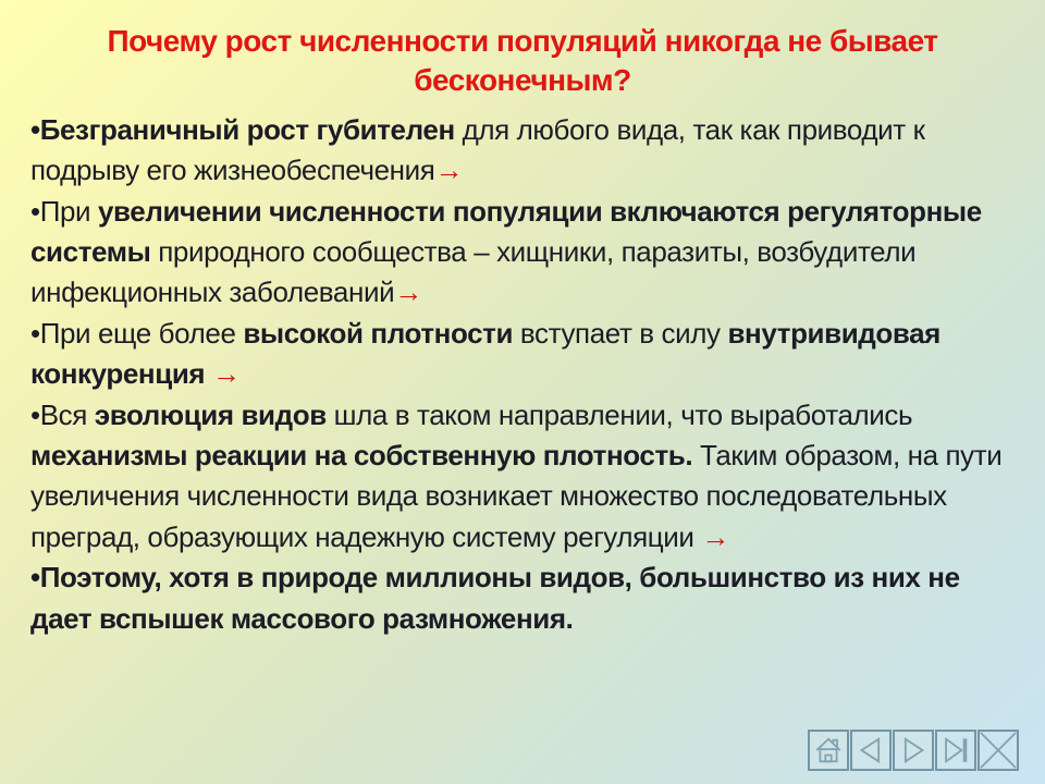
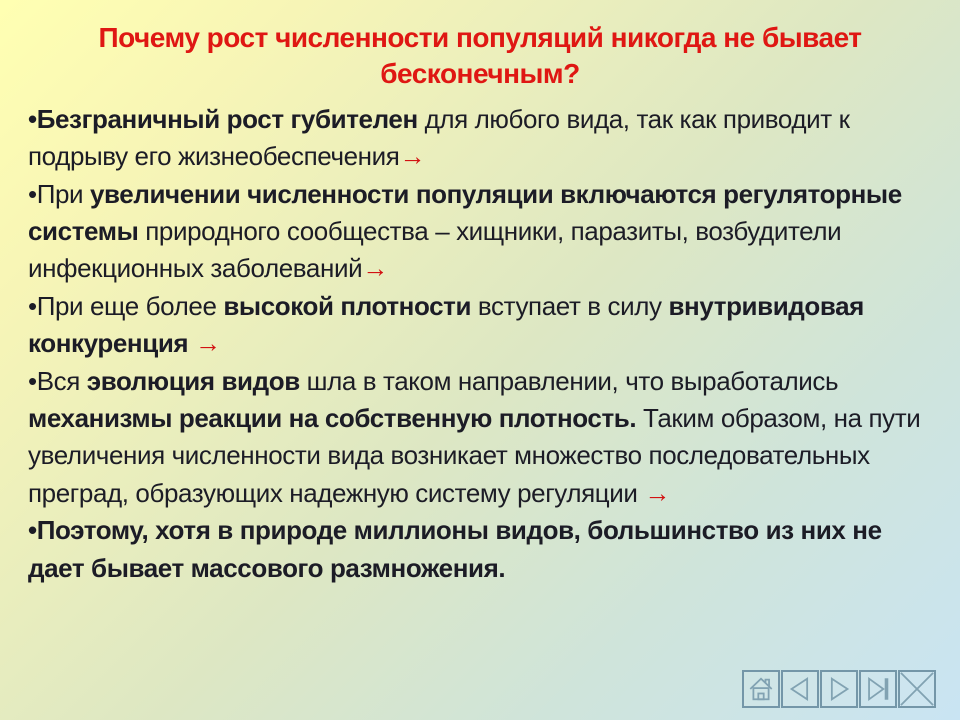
  Почему рост численности популяций никогда не бывает бесконечным?
  •Безграничный рост губителен для любого вида, так как приводит к подрыву его жизнеобеспечения→
  •При увеличении численности популяции включаются регуляторные системы природного сообщества – хищники, паразиты, возбудители инфекционных заболеваний→
  •При еще более высокой плотности вступает в силу внутривидовая конкуренция →
  •Вся эволюция видов шла в таком направлении, что выработались механизмы реакции на собственную плотность. Таким образом, на пути увеличения численности вида возникает множество последовательных преград, образующих надежную систему регуляции →
- •Поэтому, хотя в природе миллионы видов, большинство из них не дает вспышек массового размножения.
+ •Поэтому, хотя в природе миллионы видов, большинство из них не дает бывает массового размножения.
